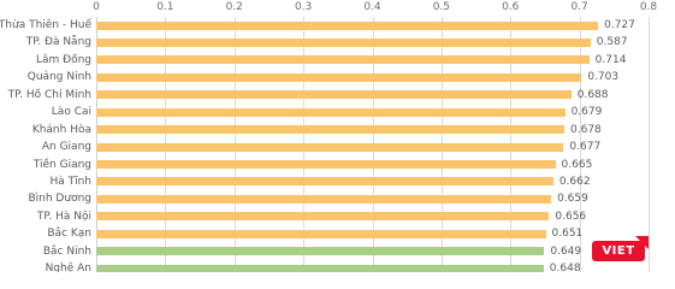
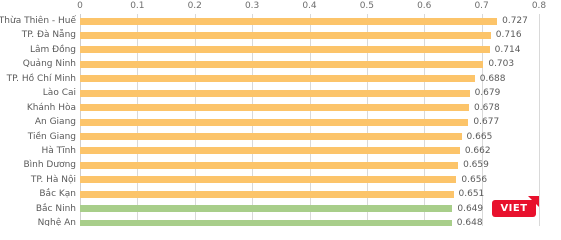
  0
  0.1
  0.2
  0.3
  0.4
  0.5
  0.6
  0.7
  0.8
  Thừa Thiên - Huế
  0.727
  TP. Đà Nẵng
- 0.587
+ 0.716
  Lâm Đồng
  0.714
  Quảng Ninh
  0.703
  TP. Hồ Chí Minh
  0.688
  Lào Cai
  0.679
  Khánh Hòa
  0.678
  An Giang
  0.677
  Tiền Giang
  0.665
  Hà Tĩnh
  0.662
  Bình Dương
  0.659
  TP. Hà Nội
  0.656
  Bắc Kạn
  0.651
  Bắc Ninh
  0.649
  Nghệ An
  0.648
  VIET
